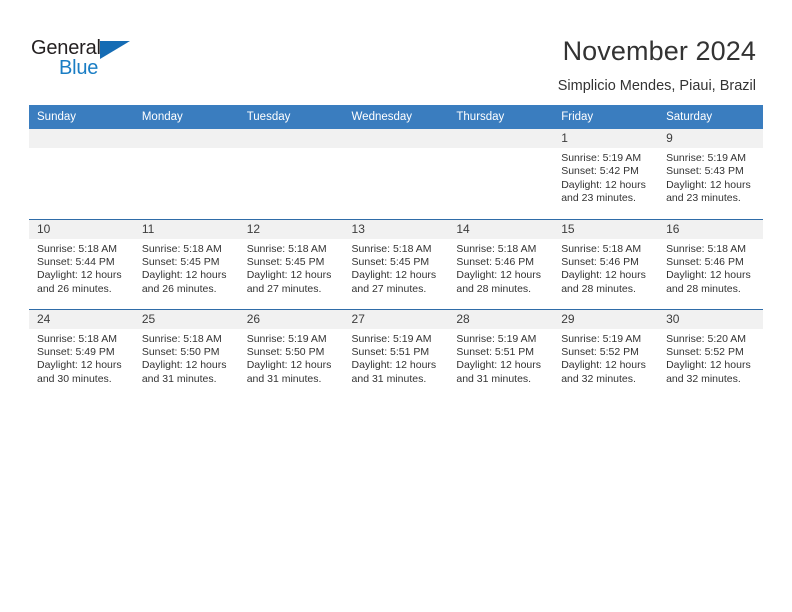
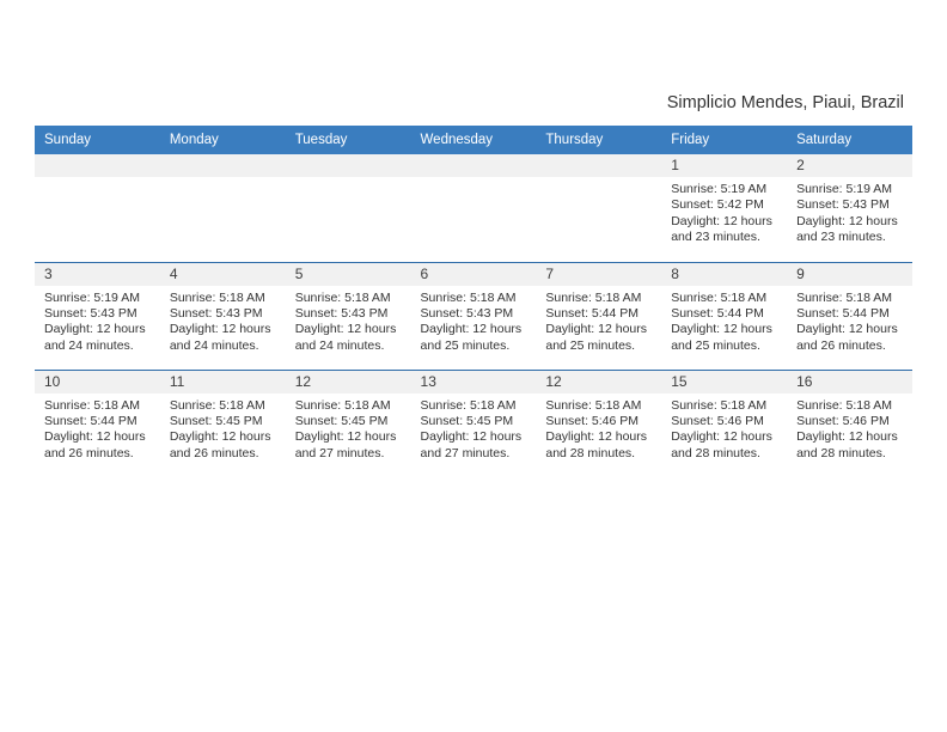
- General
- Blue
- November 2024
  Simplicio Mendes, Piaui, Brazil
  Sunday	Monday	Tuesday	Wednesday	Thursday	Friday	Saturday
- 					1Sunrise: 5:19 AMSunset: 5:42 PMDaylight: 12 hours and 23 minutes.	9Sunrise: 5:19 AMSunset: 5:43 PMDaylight: 12 hours and 23 minutes.
+ 					1Sunrise: 5:19 AMSunset: 5:42 PMDaylight: 12 hours and 23 minutes.	2Sunrise: 5:19 AMSunset: 5:43 PMDaylight: 12 hours and 23 minutes.
+ 3Sunrise: 5:19 AMSunset: 5:43 PMDaylight: 12 hours and 24 minutes.	4Sunrise: 5:18 AMSunset: 5:43 PMDaylight: 12 hours and 24 minutes.	5Sunrise: 5:18 AMSunset: 5:43 PMDaylight: 12 hours and 24 minutes.	6Sunrise: 5:18 AMSunset: 5:43 PMDaylight: 12 hours and 25 minutes.	7Sunrise: 5:18 AMSunset: 5:44 PMDaylight: 12 hours and 25 minutes.	8Sunrise: 5:18 AMSunset: 5:44 PMDaylight: 12 hours and 25 minutes.	9Sunrise: 5:18 AMSunset: 5:44 PMDaylight: 12 hours and 26 minutes.
- 10Sunrise: 5:18 AMSunset: 5:44 PMDaylight: 12 hours and 26 minutes.	11Sunrise: 5:18 AMSunset: 5:45 PMDaylight: 12 hours and 26 minutes.	12Sunrise: 5:18 AMSunset: 5:45 PMDaylight: 12 hours and 27 minutes.	13Sunrise: 5:18 AMSunset: 5:45 PMDaylight: 12 hours and 27 minutes.	14Sunrise: 5:18 AMSunset: 5:46 PMDaylight: 12 hours and 28 minutes.	15Sunrise: 5:18 AMSunset: 5:46 PMDaylight: 12 hours and 28 minutes.	16Sunrise: 5:18 AMSunset: 5:46 PMDaylight: 12 hours and 28 minutes.
+ 10Sunrise: 5:18 AMSunset: 5:44 PMDaylight: 12 hours and 26 minutes.	11Sunrise: 5:18 AMSunset: 5:45 PMDaylight: 12 hours and 26 minutes.	12Sunrise: 5:18 AMSunset: 5:45 PMDaylight: 12 hours and 27 minutes.	13Sunrise: 5:18 AMSunset: 5:45 PMDaylight: 12 hours and 27 minutes.	12Sunrise: 5:18 AMSunset: 5:46 PMDaylight: 12 hours and 28 minutes.	15Sunrise: 5:18 AMSunset: 5:46 PMDaylight: 12 hours and 28 minutes.	16Sunrise: 5:18 AMSunset: 5:46 PMDaylight: 12 hours and 28 minutes.
- 24Sunrise: 5:18 AMSunset: 5:49 PMDaylight: 12 hours and 30 minutes.	25Sunrise: 5:18 AMSunset: 5:50 PMDaylight: 12 hours and 31 minutes.	26Sunrise: 5:19 AMSunset: 5:50 PMDaylight: 12 hours and 31 minutes.	27Sunrise: 5:19 AMSunset: 5:51 PMDaylight: 12 hours and 31 minutes.	28Sunrise: 5:19 AMSunset: 5:51 PMDaylight: 12 hours and 31 minutes.	29Sunrise: 5:19 AMSunset: 5:52 PMDaylight: 12 hours and 32 minutes.	30Sunrise: 5:20 AMSunset: 5:52 PMDaylight: 12 hours and 32 minutes.
